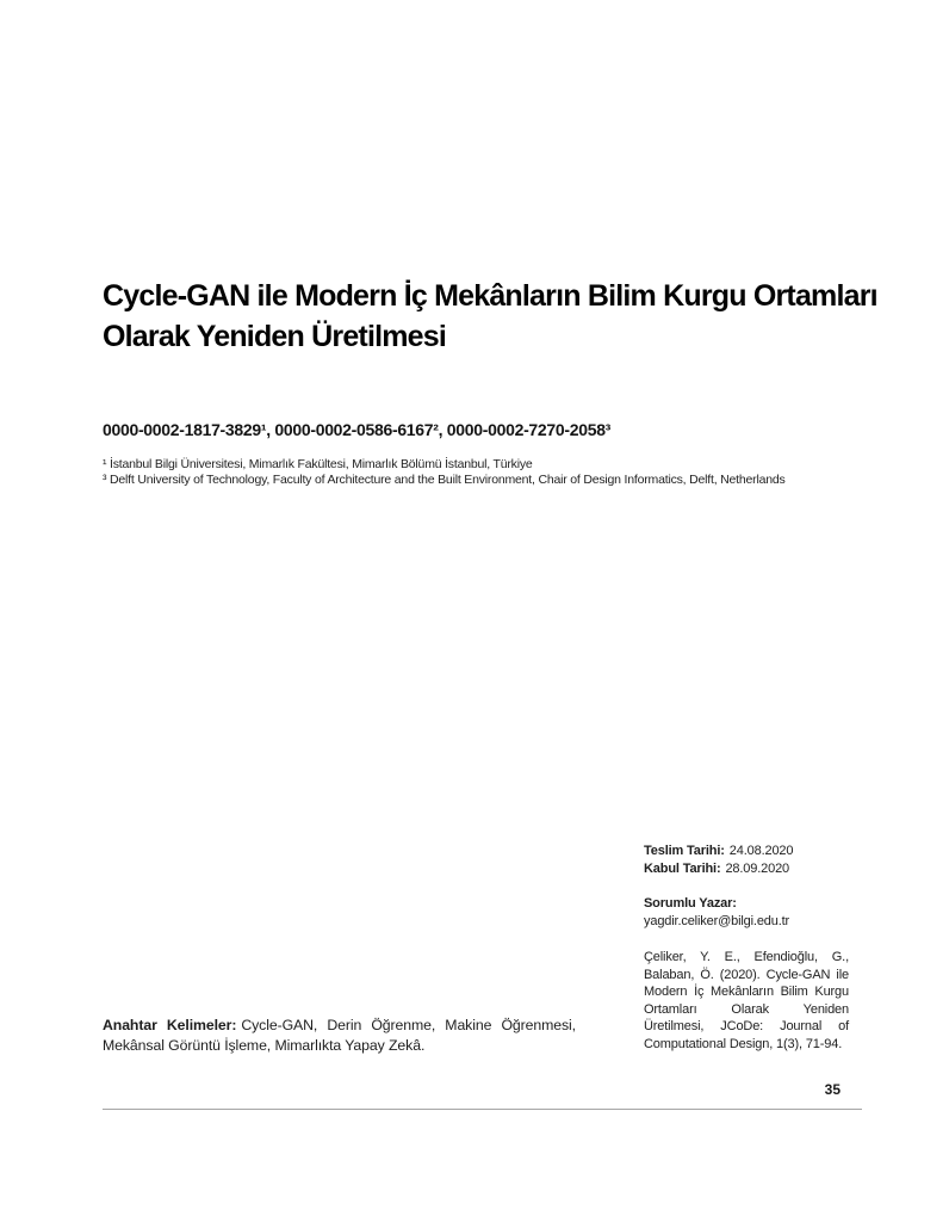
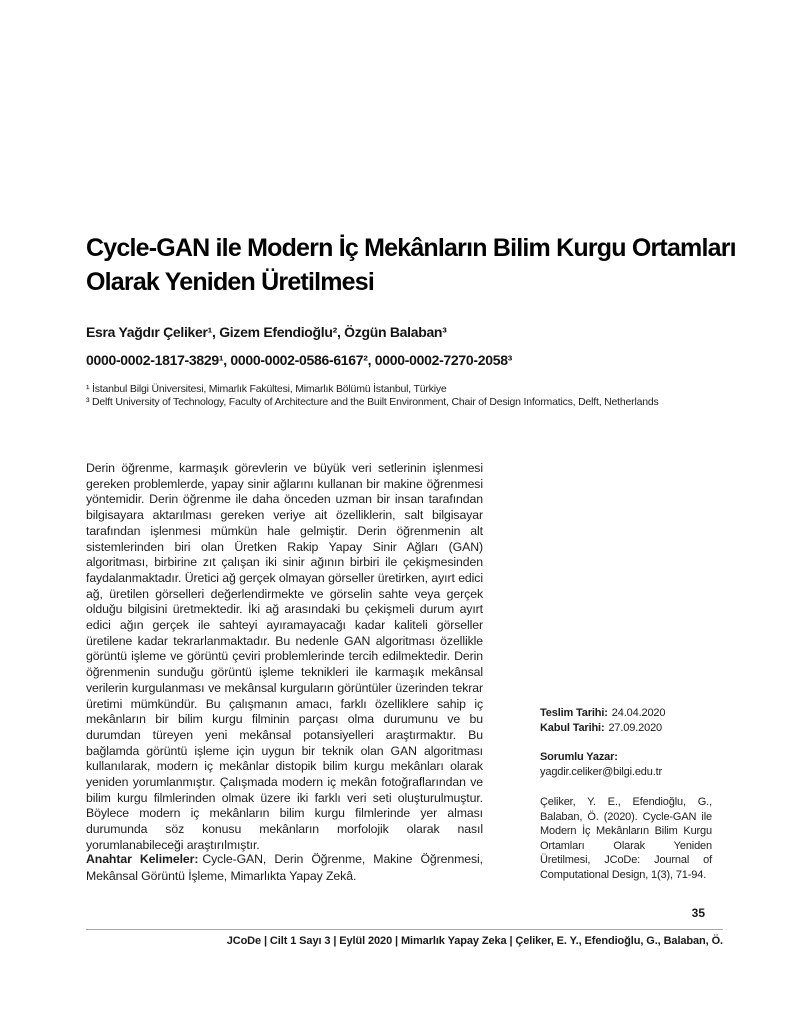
  Cycle-GAN ile Modern İç Mekânların Bilim Kurgu Ortamları
  Olarak Yeniden Üretilmesi
+ Esra Yağdır Çeliker¹, Gizem Efendioğlu², Özgün Balaban³
  0000-0002-1817-3829¹, 0000-0002-0586-6167², 0000-0002-7270-2058³
  ¹ İstanbul Bilgi Üniversitesi, Mimarlık Fakültesi, Mimarlık Bölümü İstanbul, Türkiye
  ³ Delft University of Technology, Faculty of Architecture and the Built Environment, Chair of Design Informatics, Delft, Netherlands
+ Derin öğrenme, karmaşık görevlerin ve büyük veri setlerinin işlenmesi gereken problemlerde, yapay sinir ağlarını kullanan bir makine öğrenmesi yöntemidir. Derin öğrenme ile daha önceden uzman bir insan tarafından bilgisayara aktarılması gereken veriye ait özelliklerin, salt bilgisayar tarafından işlenmesi mümkün hale gelmiştir. Derin öğrenmenin alt sistemlerinden biri olan Üretken Rakip Yapay Sinir Ağları (GAN) algoritması, birbirine zıt çalışan iki sinir ağının birbiri ile çekişmesinden faydalanmaktadır. Üretici ağ gerçek olmayan görseller üretirken, ayırt edici ağ, üretilen görselleri değerlendirmekte ve görselin sahte veya gerçek olduğu bilgisini üretmektedir. İki ağ arasındaki bu çekişmeli durum ayırt edici ağın gerçek ile sahteyi ayıramayacağı kadar kaliteli görseller üretilene kadar tekrarlanmaktadır. Bu nedenle GAN algoritması özellikle görüntü işleme ve görüntü çeviri problemlerinde tercih edilmektedir. Derin öğrenmenin sunduğu görüntü işleme teknikleri ile karmaşık mekânsal verilerin kurgulanması ve mekânsal kurguların görüntüler üzerinden tekrar üretimi mümkündür. Bu çalışmanın amacı, farklı özelliklere sahip iç mekânların bir bilim kurgu filminin parçası olma durumunu ve bu durumdan türeyen yeni mekânsal potansiyelleri araştırmaktır. Bu bağlamda görüntü işleme için uygun bir teknik olan GAN algoritması kullanılarak, modern iç mekânlar distopik bilim kurgu mekânları olarak yeniden yorumlanmıştır. Çalışmada modern iç mekân fotoğraflarından ve bilim kurgu filmlerinden olmak üzere iki farklı veri seti oluşturulmuştur. Böylece modern iç mekânların bilim kurgu filmlerinde yer alması durumunda söz konusu mekânların morfolojik olarak nasıl yorumlanabileceği araştırılmıştır.
  Anahtar Kelimeler: Cycle-GAN, Derin Öğrenme, Makine Öğrenmesi, Mekânsal Görüntü İşleme, Mimarlıkta Yapay Zekâ.
- Teslim Tarihi: 24.08.2020
+ Teslim Tarihi: 24.04.2020
- Kabul Tarihi: 28.09.2020
+ Kabul Tarihi: 27.09.2020
  Sorumlu Yazar:
  yagdir.celiker@bilgi.edu.tr
  Çeliker, Y. E., Efendioğlu, G., Balaban, Ö. (2020). Cycle-GAN ile Modern İç Mekânların Bilim Kurgu Ortamları Olarak Yeniden Üretilmesi, JCoDe: Journal of Computational Design, 1(3), 71-94.
  35
+ JCoDe | Cilt 1 Sayı 3 | Eylül 2020 | Mimarlık Yapay Zeka | Çeliker, E. Y., Efendioğlu, G., Balaban, Ö.
